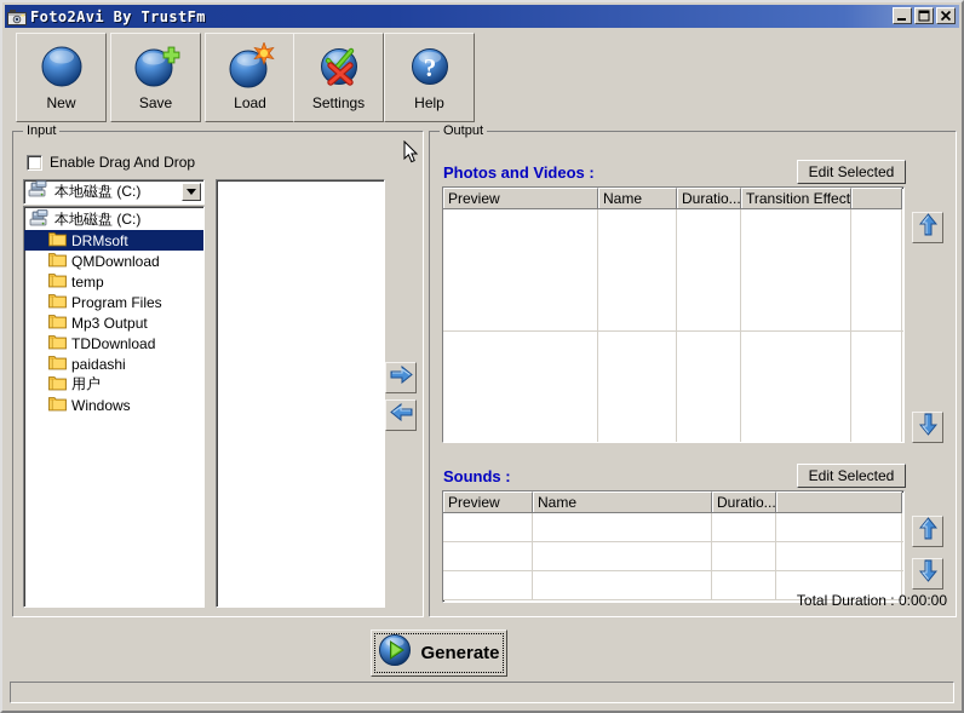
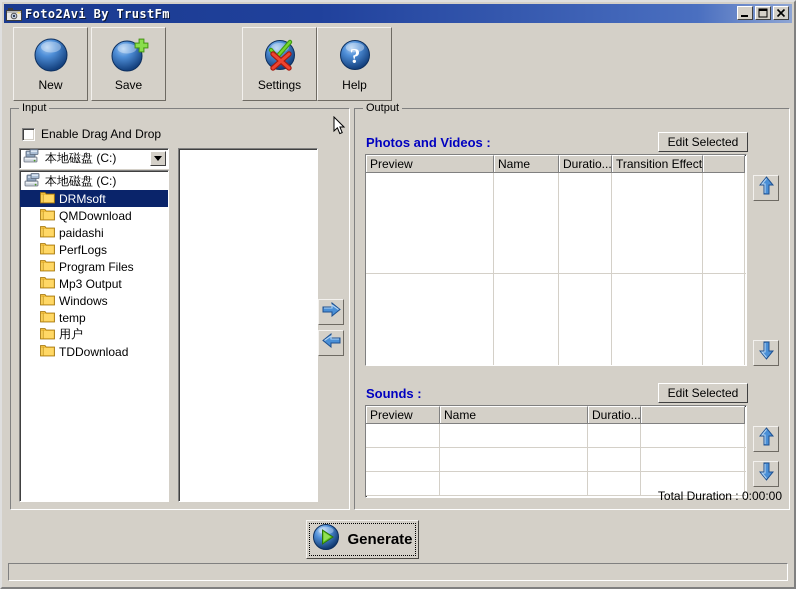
  Foto2Avi By TrustFm
  New
  Save
- Load
  Settings
  ?
  Help
  Input
  Enable Drag And Drop
  本地磁盘 (C:)
  本地磁盘 (C:)
  DRMsoft
  QMDownload
- temp
+ paidashi
+ PerfLogs
  Program Files
  Mp3 Output
- TDDownload
+ Windows
- paidashi
+ temp
  用户
- Windows
+ TDDownload
  Output
  Photos and Videos :
  Edit Selected
  Preview
  Name
  Duratio...
  Transition Effect
  Sounds :
  Edit Selected
  Preview
  Name
  Duratio...
  Total Duration : 0:00:00
  Generate
